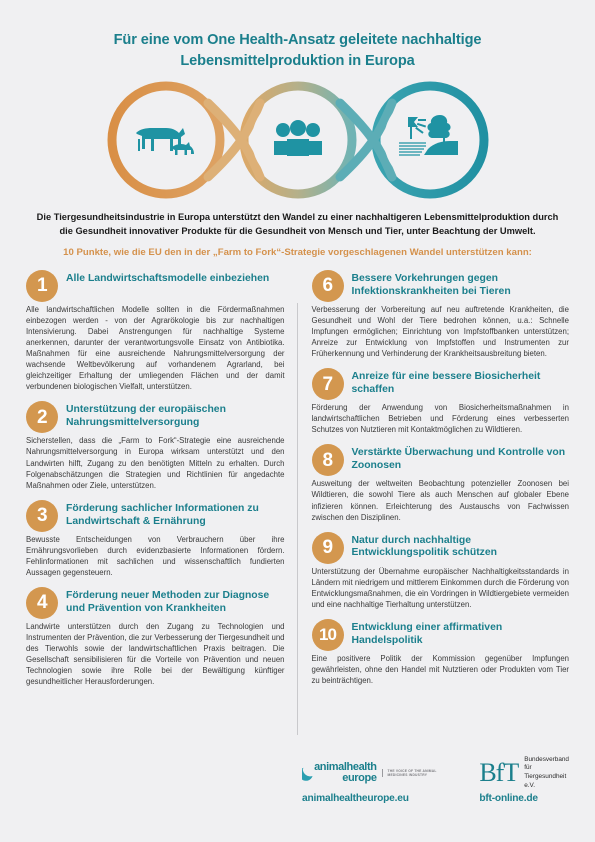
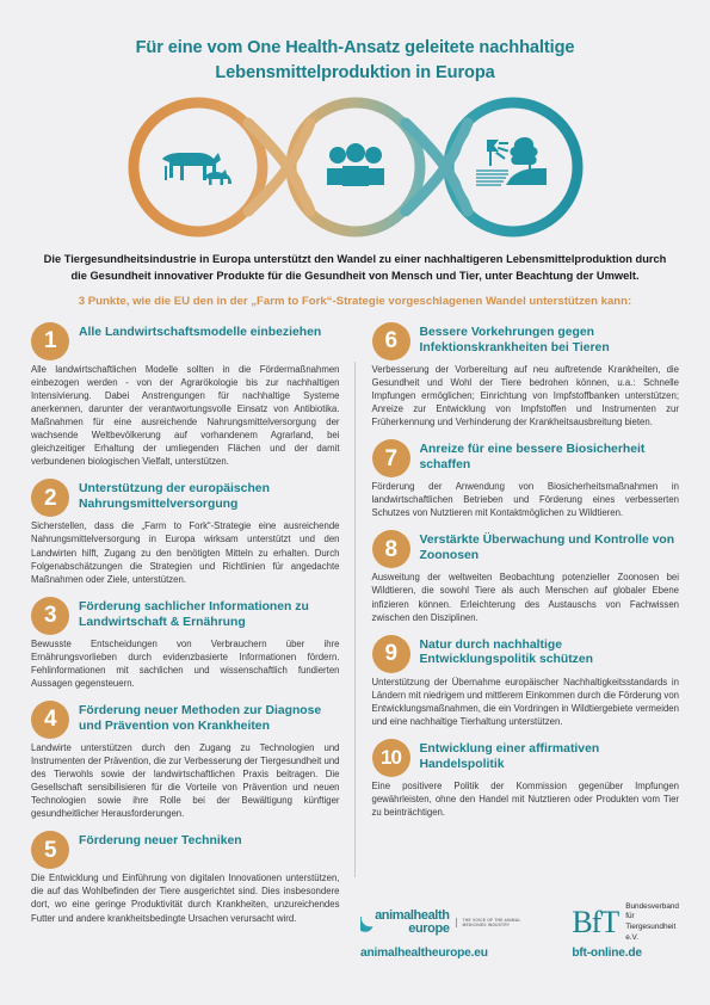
  Für eine vom One Health-Ansatz geleitete nachhaltige
  Lebensmittelproduktion in Europa
  Die Tiergesundheitsindustrie in Europa unterstützt den Wandel zu einer nachhaltigeren Lebensmittelproduktion durch die Gesundheit innovativer Produkte für die Gesundheit von Mensch und Tier, unter Beachtung der Umwelt.
- 10 Punkte, wie die EU den in der „Farm to Fork“-Strategie vorgeschlagenen Wandel unterstützen kann:
+ 3 Punkte, wie die EU den in der „Farm to Fork“-Strategie vorgeschlagenen Wandel unterstützen kann:
  1
  Alle Landwirtschaftsmodelle einbeziehen
  Alle landwirtschaftlichen Modelle sollten in die Fördermaßnahmen einbezogen werden - von der Agrarökologie bis zur nachhaltigen Intensivierung. Dabei Anstrengungen für nachhaltige Systeme anerkennen, darunter der verantwortungsvolle Einsatz von Antibiotika. Maßnahmen für eine ausreichende Nahrungsmittelversorgung der wachsende Weltbevölkerung auf vorhandenem Agrarland, bei gleichzeitiger Erhaltung der umliegenden Flächen und der damit verbundenen biologischen Vielfalt, unterstützen.
  2
  Unterstützung der europäischen Nahrungsmittelversorgung
  Sicherstellen, dass die „Farm to Fork“-Strategie eine ausreichende Nahrungsmittelversorgung in Europa wirksam unterstützt und den Landwirten hilft, Zugang zu den benötigten Mitteln zu erhalten. Durch Folgenabschätzungen die Strategien und Richtlinien für angedachte Maßnahmen oder Ziele, unterstützen.
  3
  Förderung sachlicher Informationen zu Landwirtschaft & Ernährung
  Bewusste Entscheidungen von Verbrauchern über ihre Ernährungsvorlieben durch evidenzbasierte Informationen fördern. Fehlinformationen mit sachlichen und wissenschaftlich fundierten Aussagen gegensteuern.
  4
  Förderung neuer Methoden zur Diagnose und Prävention von Krankheiten
  Landwirte unterstützen durch den Zugang zu Technologien und Instrumenten der Prävention, die zur Verbesserung der Tiergesundheit und des Tierwohls sowie der landwirtschaftlichen Praxis beitragen. Die Gesellschaft sensibilisieren für die Vorteile von Prävention und neuen Technologien sowie ihre Rolle bei der Bewältigung künftiger gesundheitlicher Herausforderungen.
+ 5
+ Förderung neuer Techniken
+ Die Entwicklung und Einführung von digitalen Innovationen unterstützen, die auf das Wohlbefinden der Tiere ausgerichtet sind. Dies insbesondere dort, wo eine geringe Produktivität durch Krankheiten, unzureichendes Futter und andere krankheitsbedingte Ursachen verursacht wird.
  6
  Bessere Vorkehrungen gegen Infektionskrankheiten bei Tieren
  Verbesserung der Vorbereitung auf neu auftretende Krankheiten, die Gesundheit und Wohl der Tiere bedrohen können, u.a.: Schnelle Impfungen ermöglichen; Einrichtung von Impfstoffbanken unterstützen; Anreize zur Entwicklung von Impfstoffen und Instrumenten zur Früherkennung und Verhinderung der Krankheitsausbreitung bieten.
  7
  Anreize für eine bessere Biosicherheit schaffen
  Förderung der Anwendung von Biosicherheitsmaßnahmen in landwirtschaftlichen Betrieben und Förderung eines verbesserten Schutzes von Nutztieren mit Kontaktmöglichen zu Wildtieren.
  8
  Verstärkte Überwachung und Kontrolle von Zoonosen
  Ausweitung der weltweiten Beobachtung potenzieller Zoonosen bei Wildtieren, die sowohl Tiere als auch Menschen auf globaler Ebene infizieren können. Erleichterung des Austauschs von Fachwissen zwischen den Disziplinen.
  9
  Natur durch nachhaltige Entwicklungspolitik schützen
  Unterstützung der Übernahme europäischer Nachhaltigkeitsstandards in Ländern mit niedrigem und mittlerem Einkommen durch die Förderung von Entwicklungsmaßnahmen, die ein Vordringen in Wildtiergebiete vermeiden und eine nachhaltige Tierhaltung unterstützen.
  10
  Entwicklung einer affirmativen Handelspolitik
  Eine positivere Politik der Kommission gegenüber Impfungen gewährleisten, ohne den Handel mit Nutztieren oder Produkten vom Tier zu beinträchtigen.
  animalhealth
  europe
  animalhealtheurope.eu
  BfT
  bft-online.de
